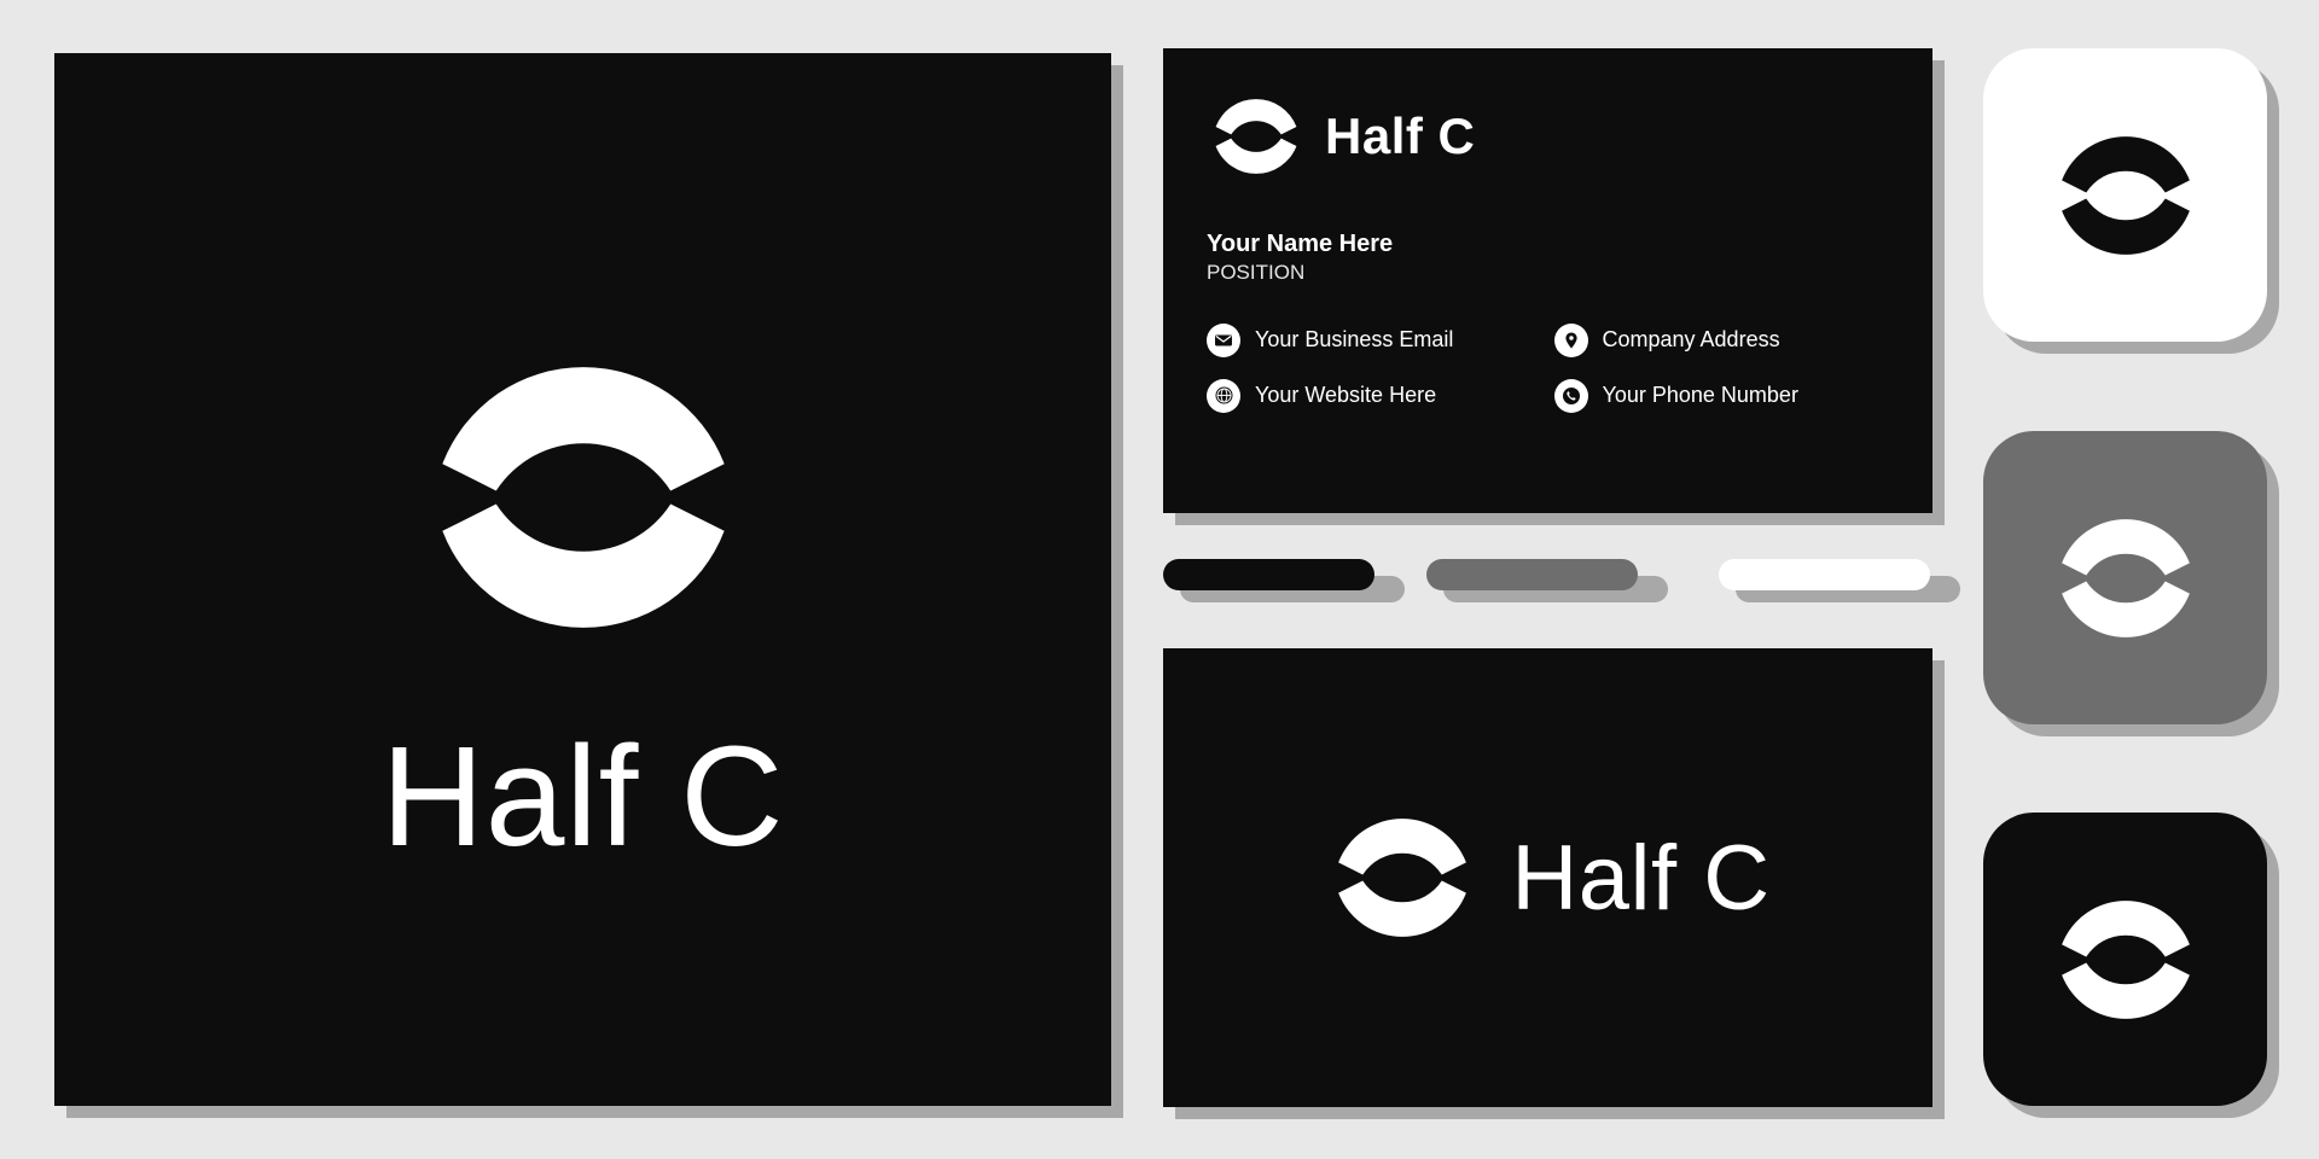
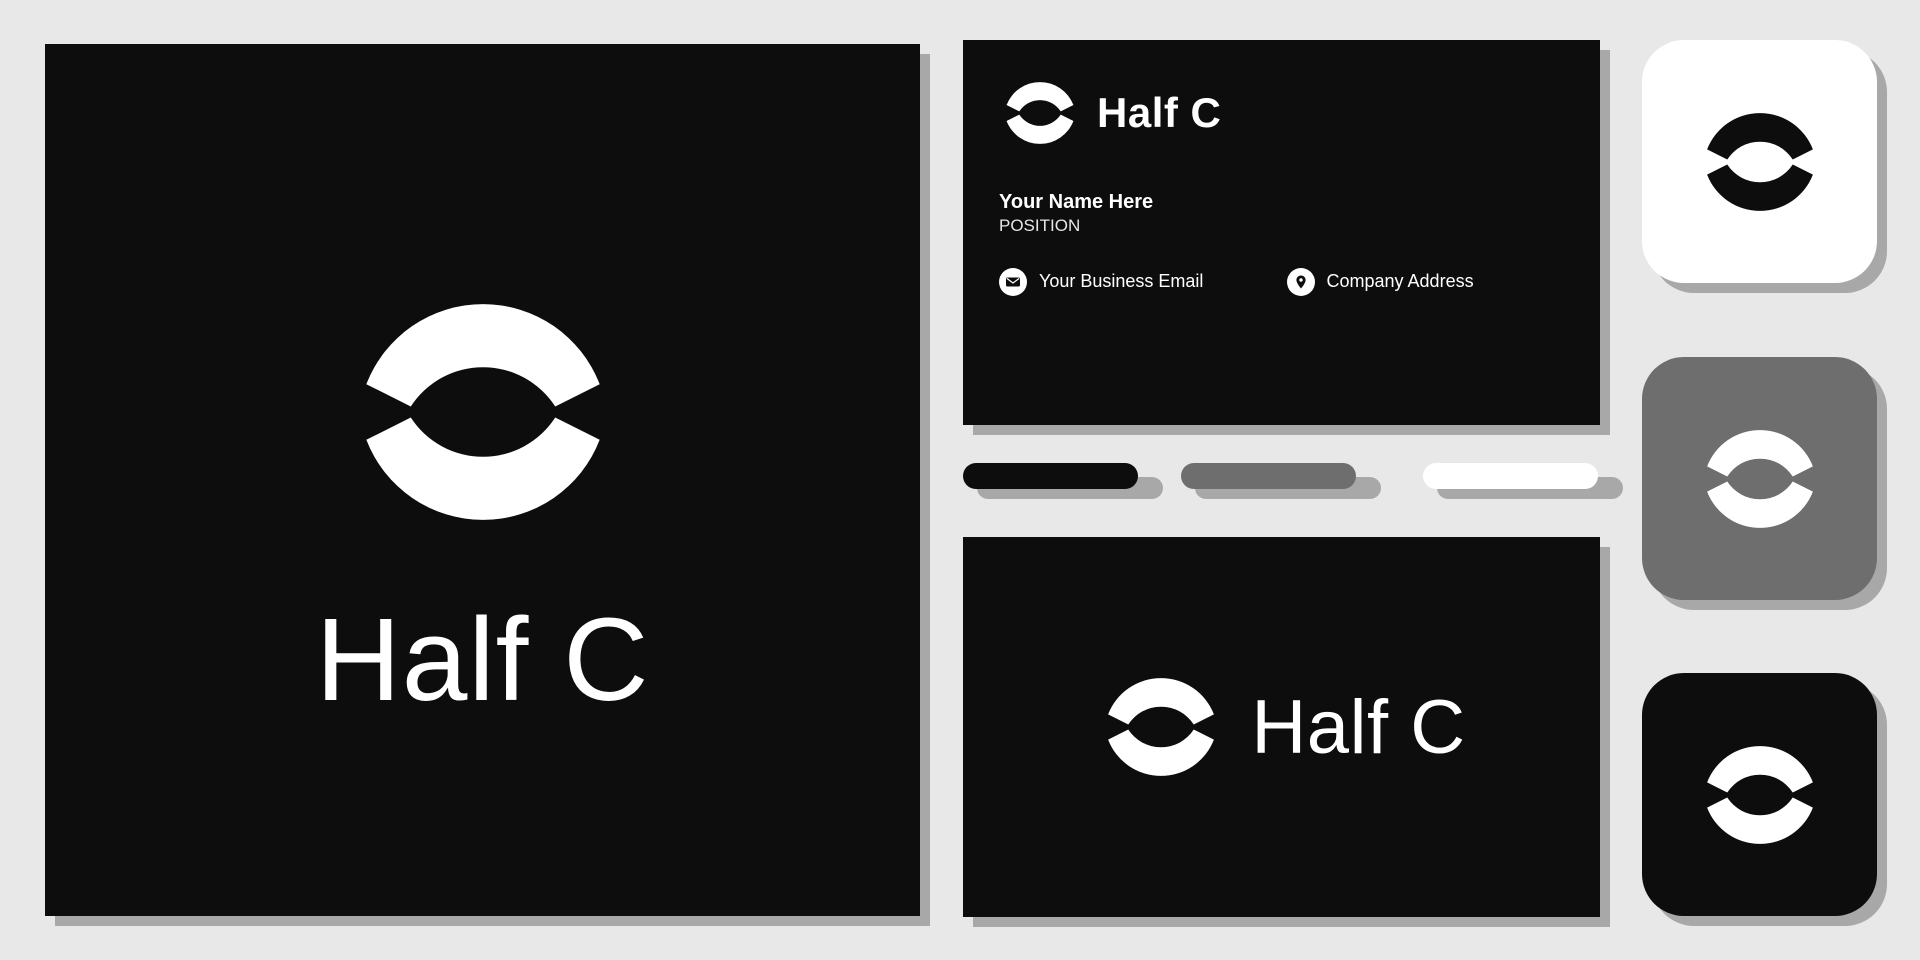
  Half C
  Half C
  Your Name Here
  POSITION
  Your Business Email
  Company Address
- Your Website Here
- Your Phone Number
  Half C
